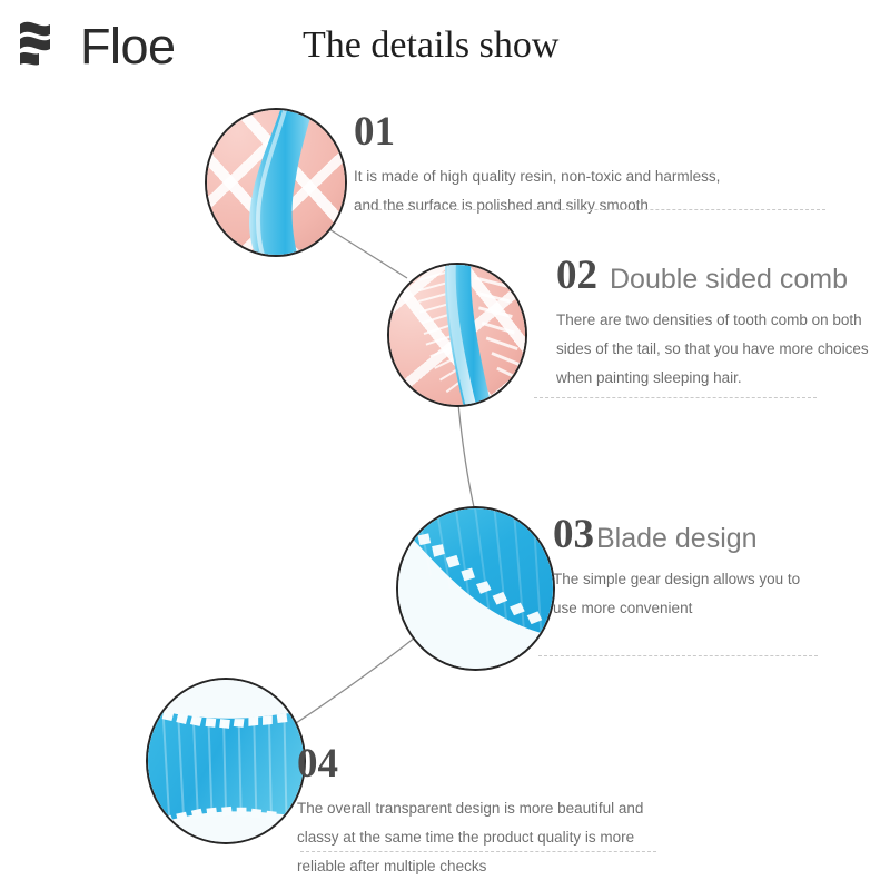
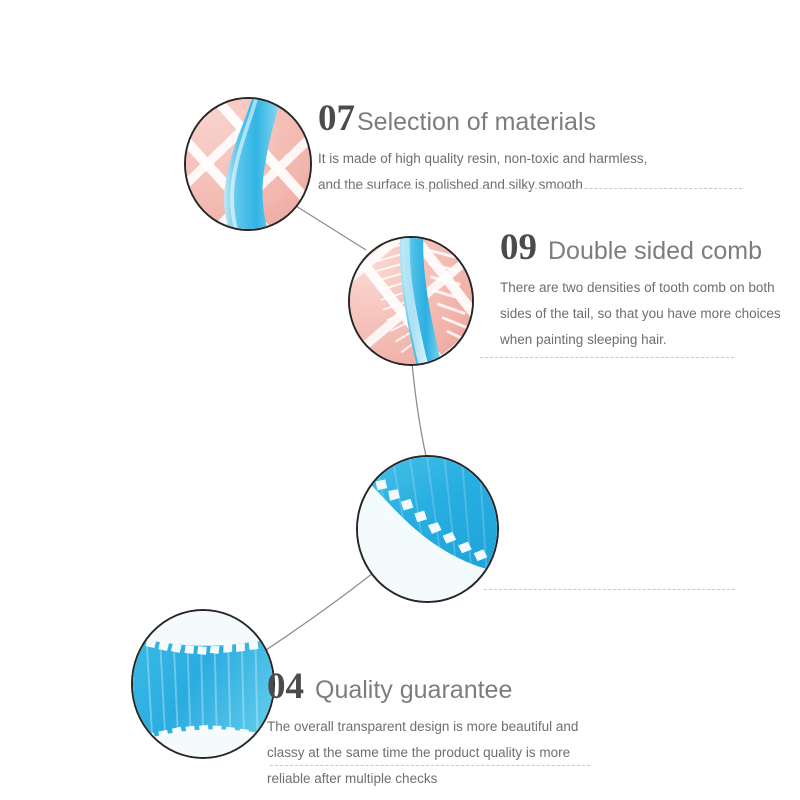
- Floe
- The details show
- 01
+ 07
+ Selection of materials
  It is made of high quality resin, non-toxic and harmless,
  and the surface is polished and silky smooth
- 02
+ 09
  Double sided comb
  There are two densities of tooth comb on both
  sides of the tail, so that you have more choices
  when painting sleeping hair.
- 03
- Blade design
- The simple gear design allows you to
- use more convenient
  04
+ Quality guarantee
  The overall transparent design is more beautiful and
  classy at the same time the product quality is more
  reliable after multiple checks
